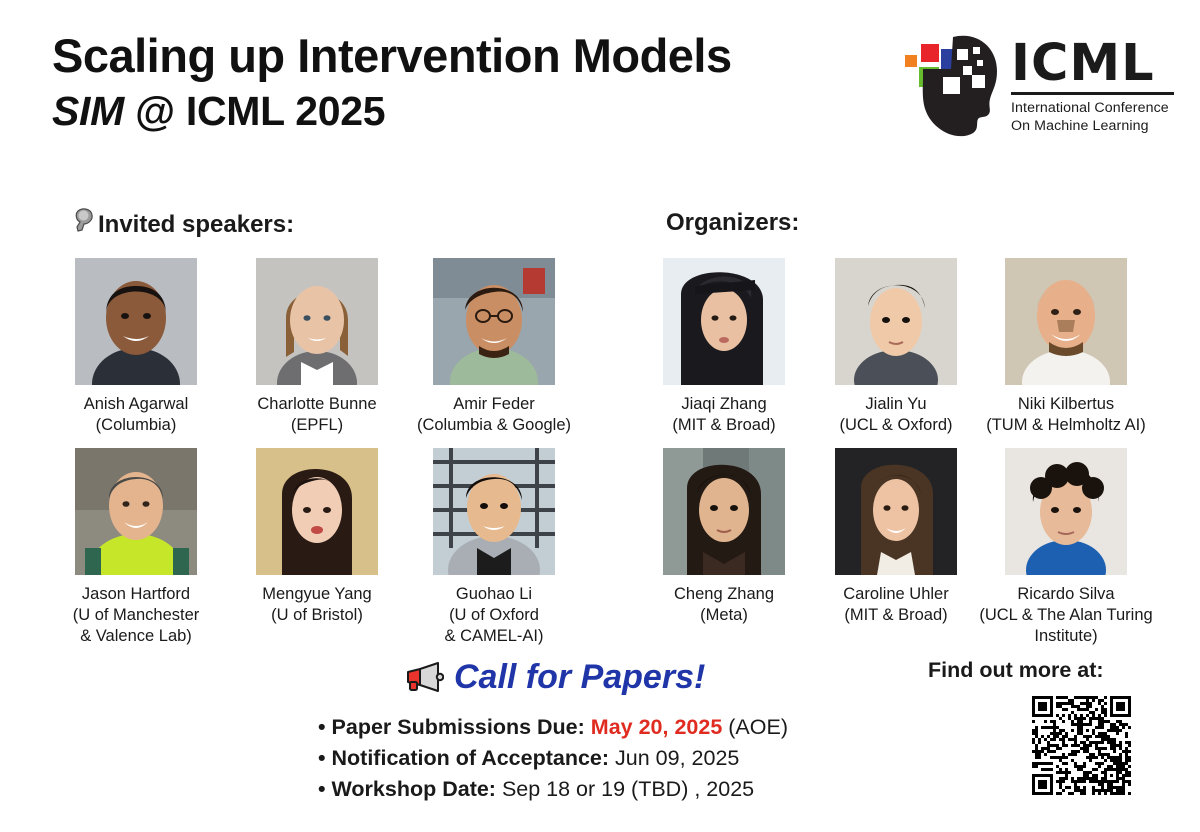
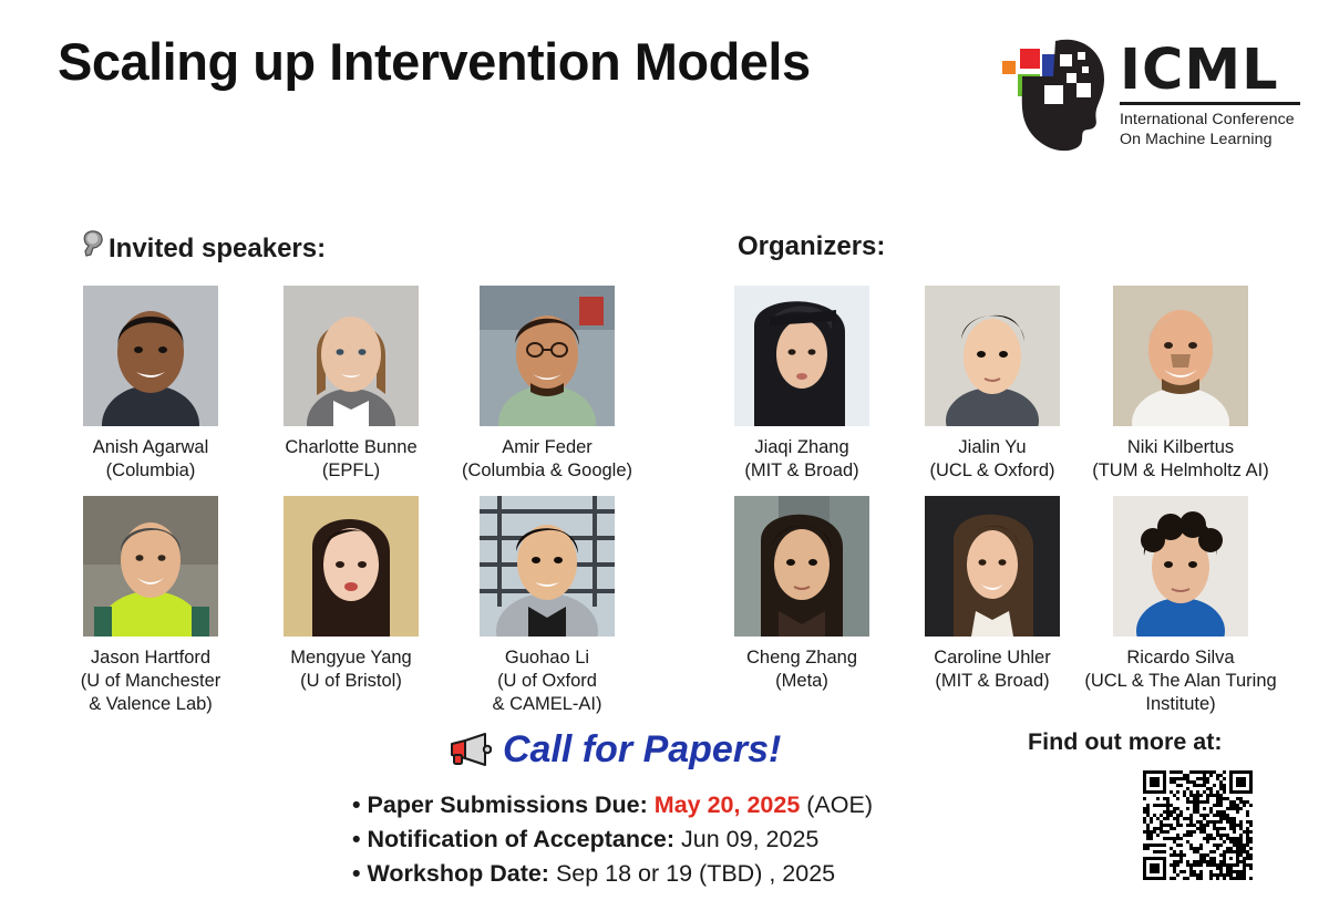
  Scaling up Intervention Models
- SIM @ ICML 2025
  ICML
  International Conference
  On Machine Learning
  Invited speakers:
  Organizers:
  Anish Agarwal
  (Columbia)
  Charlotte Bunne
  (EPFL)
  Amir Feder
  (Columbia & Google)
  Jason Hartford
  (U of Manchester
  & Valence Lab)
  Mengyue Yang
  (U of Bristol)
  Guohao Li
  (U of Oxford
  & CAMEL-AI)
  Jiaqi Zhang
  (MIT & Broad)
  Jialin Yu
  (UCL & Oxford)
  Niki Kilbertus
  (TUM & Helmholtz AI)
  Cheng Zhang
  (Meta)
  Caroline Uhler
  (MIT & Broad)
  Ricardo Silva
  (UCL & The Alan Turing
  Institute)
  Call for Papers!
  • Paper Submissions Due: May 20, 2025 (AOE)
  • Notification of Acceptance: Jun 09, 2025
  • Workshop Date: Sep 18 or 19 (TBD) , 2025
  Find out more at:
